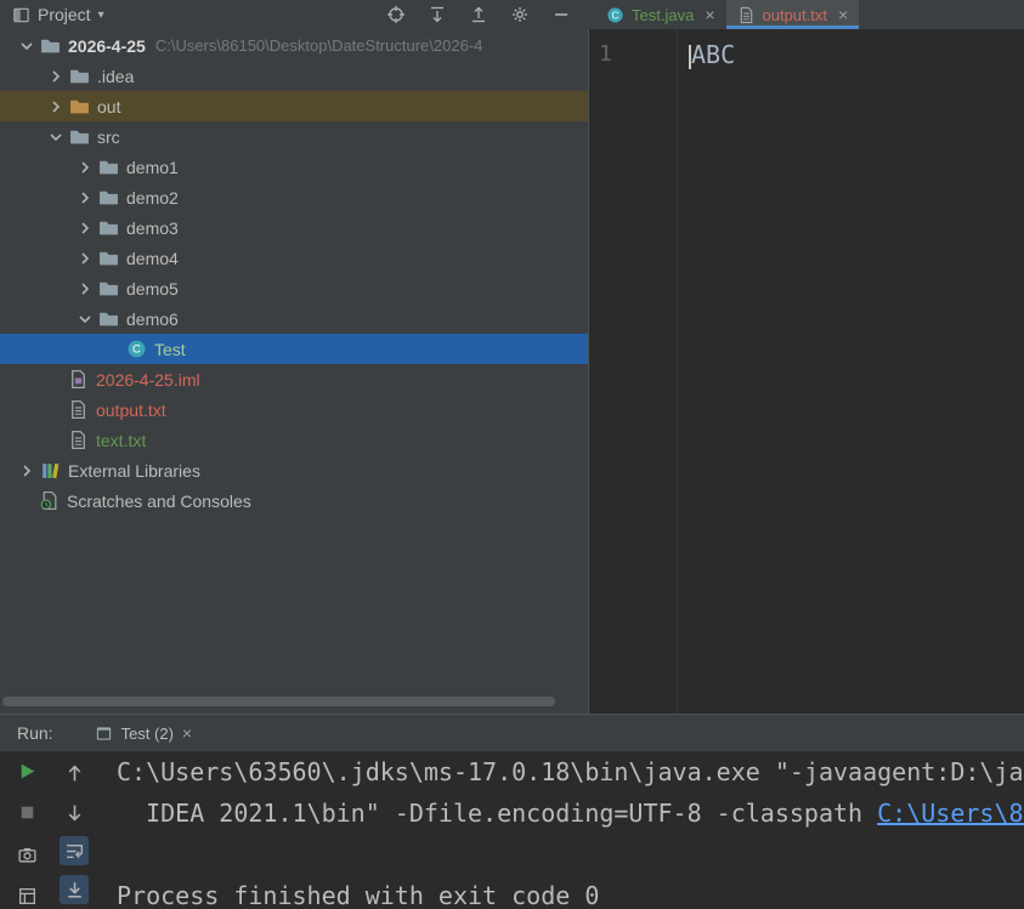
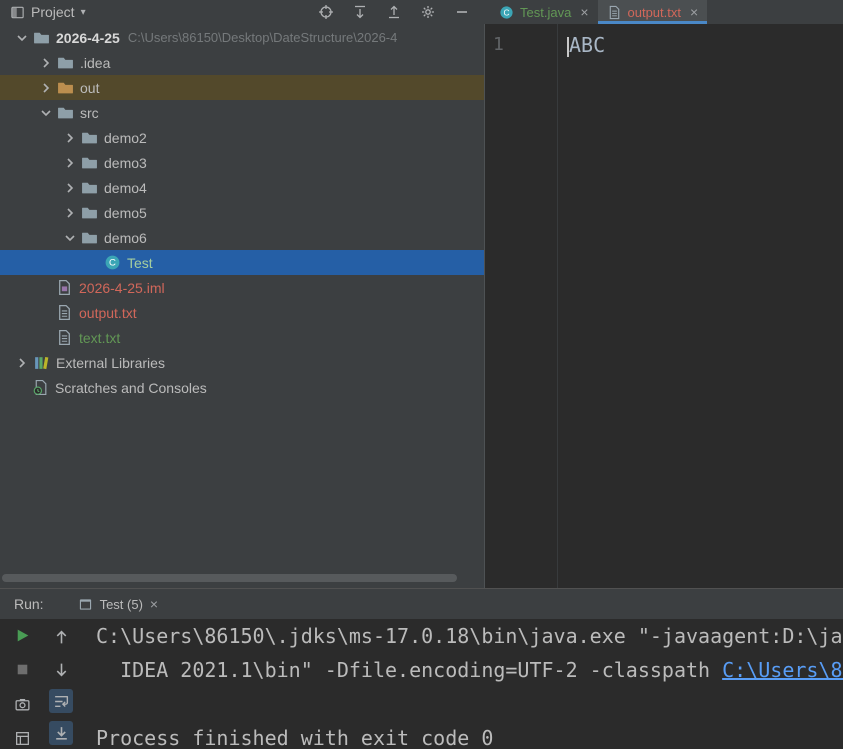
  Project
  ▾
  C
  Test.java
  ×
  output.txt
  ×
  2026-4-25
  C:\Users\86150\Desktop\DateStructure\2026-4
  .idea
  out
  src
- demo1
  demo2
  demo3
  demo4
  demo5
  demo6
  C
  Test
  2026-4-25.iml
  output.txt
  text.txt
  External Libraries
  Scratches and Consoles
  1
  ABC
  Run:
- Test (2)
+ Test (5)
  ×
- C:\Users\63560\.jdks\ms-17.0.18\bin\java.exe "-javaagent:D:\ja
+ C:\Users\86150\.jdks\ms-17.0.18\bin\java.exe "-javaagent:D:\ja
- IDEA 2021.1\bin" -Dfile.encoding=UTF-8 -classpath C:\Users\8
+ IDEA 2021.1\bin" -Dfile.encoding=UTF-2 -classpath C:\Users\8
  Process finished with exit code 0
